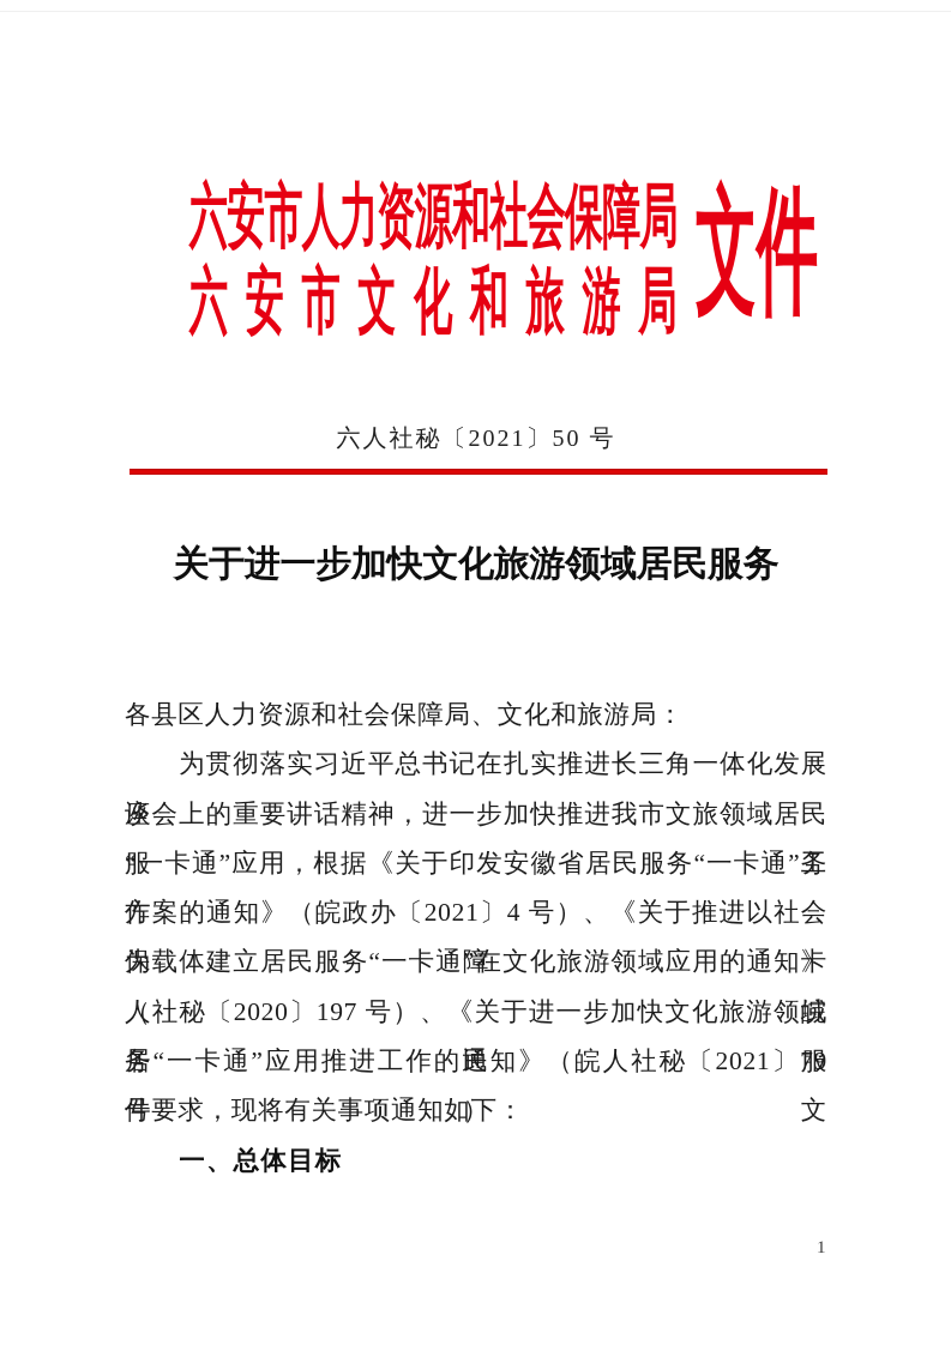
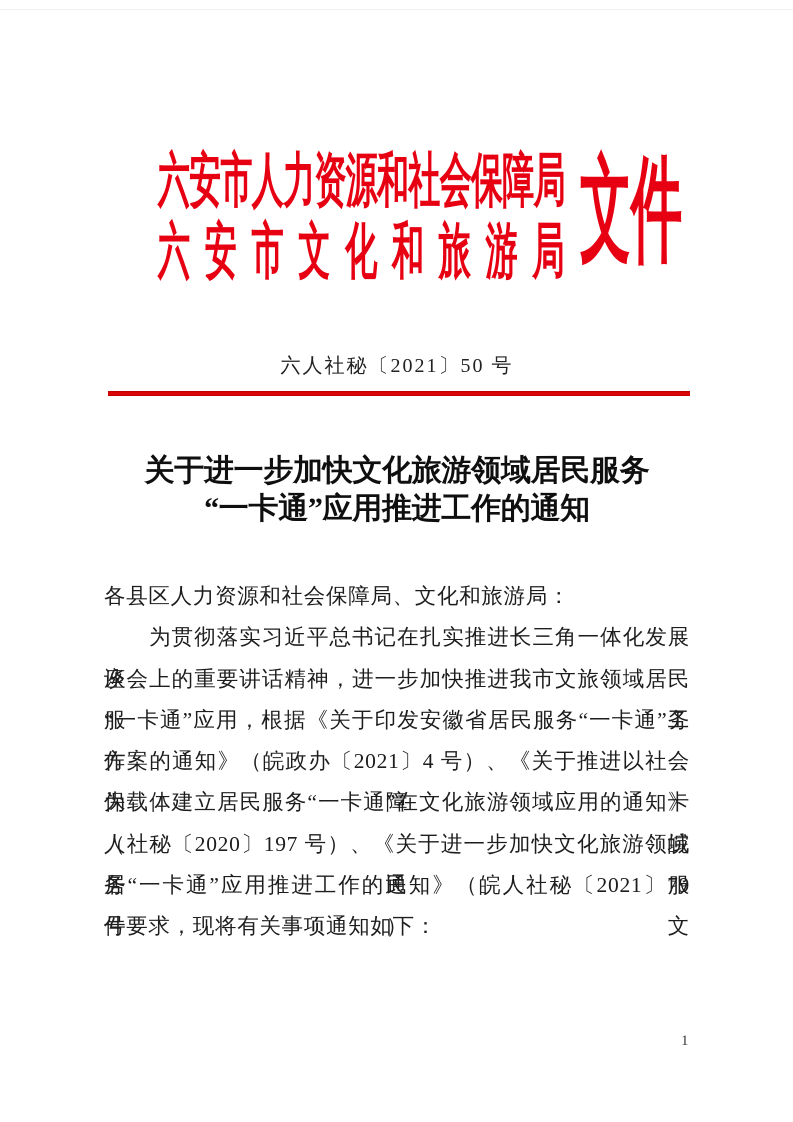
  六安市人力资源和社会保障局
  六安市文化和旅游局
  文件
  六人社秘〔2021〕50 号
  关于进一步加快文化旅游领域居民服务
+ “一卡通”应用推进工作的通知
  各县区人力资源和社会保障局、文化和旅游局：
  为贯彻落实习近平总书记在扎实推进长三角一体化发展座
  谈会上的重要讲话精神，进一步加快推进我市文旅领域居民服务
  “一卡通”应用，根据《关于印发安徽省居民服务“一卡通”工作
  方案的通知》（皖政办〔2021〕4 号）、《关于推进以社会保障卡
  为载体建立居民服务“一卡通”在文化旅游领域应用的通知》（皖
  人社秘〔2020〕197 号）、《关于进一步加快文化旅游领域居民服
  务“一卡通”应用推进工作的通知》（皖人社秘〔2021〕79 号）文
  件要求，现将有关事项通知如下：
- 一、总体目标
  1
